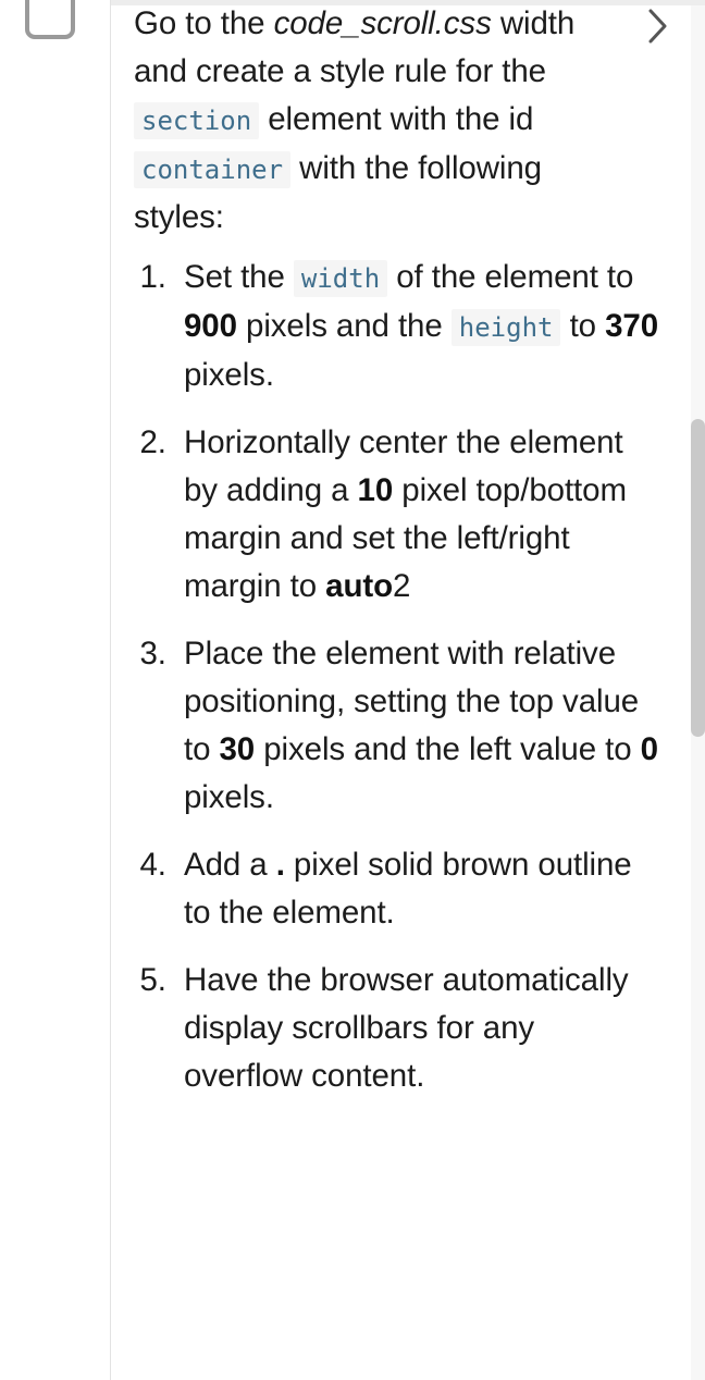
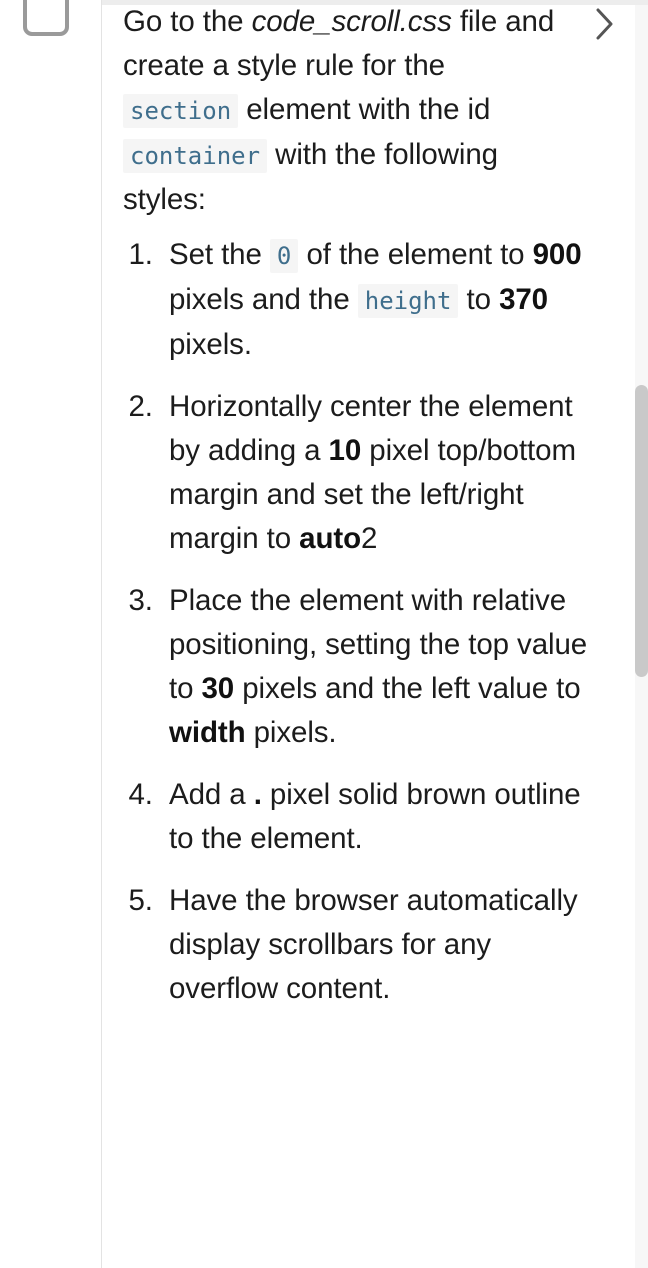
- Go to the code_scroll.css width and create a style rule for the section element with the id container with the following styles:
+ Go to the code_scroll.css file and create a style rule for the section element with the id container with the following styles:
- Set the width of the element to 900 pixels and the height to 370 pixels.
+ Set the 0 of the element to 900 pixels and the height to 370 pixels.
  Horizontally center the element by adding a 10 pixel top/bottom margin and set the left/right margin to auto2
- Place the element with relative positioning, setting the top value to 30 pixels and the left value to 0 pixels.
+ Place the element with relative positioning, setting the top value to 30 pixels and the left value to width pixels.
  Add a . pixel solid brown outline to the element.
  Have the browser automatically display scrollbars for any overflow content.
